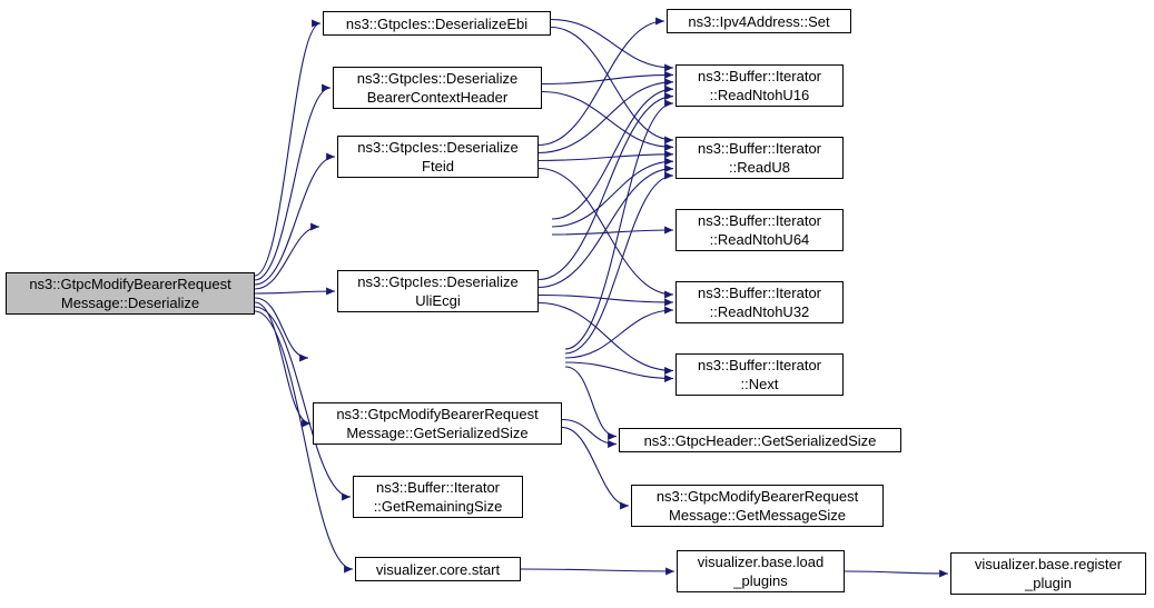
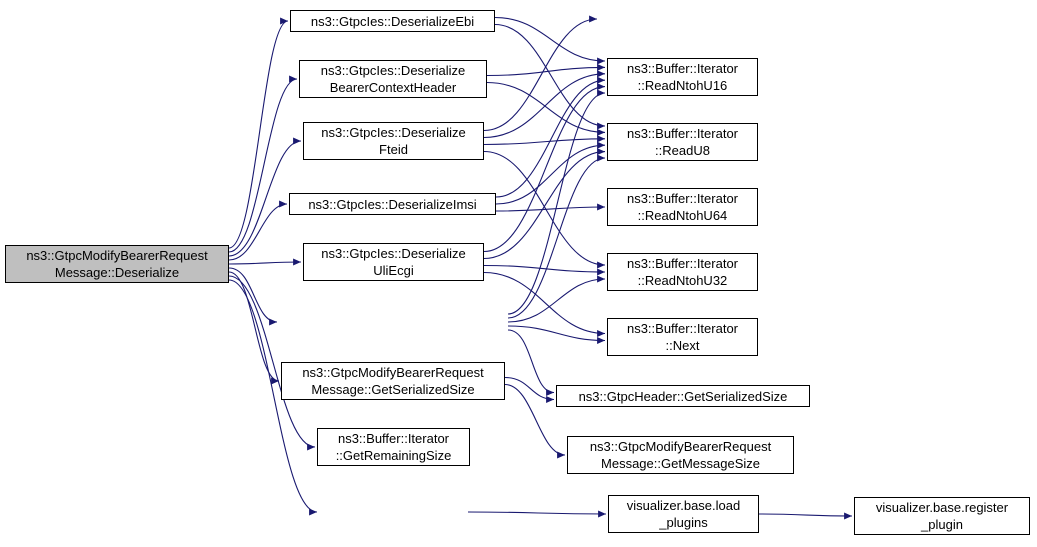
  ns3::GtpcModifyBearerRequest
  Message::Deserialize
  ns3::GtpcIes::DeserializeEbi
  ns3::GtpcIes::Deserialize
  BearerContextHeader
  ns3::GtpcIes::Deserialize
  Fteid
+ ns3::GtpcIes::DeserializeImsi
  ns3::GtpcIes::Deserialize
  UliEcgi
  ns3::GtpcModifyBearerRequest
  Message::GetSerializedSize
  ns3::Buffer::Iterator
  ::GetRemainingSize
- visualizer.core.start
- ns3::Ipv4Address::Set
  ns3::Buffer::Iterator
  ::ReadNtohU16
  ns3::Buffer::Iterator
  ::ReadU8
  ns3::Buffer::Iterator
  ::ReadNtohU64
  ns3::Buffer::Iterator
  ::ReadNtohU32
  ns3::Buffer::Iterator
  ::Next
  ns3::GtpcHeader::GetSerializedSize
  ns3::GtpcModifyBearerRequest
  Message::GetMessageSize
  visualizer.base.load
  _plugins
  visualizer.base.register
  _plugin
